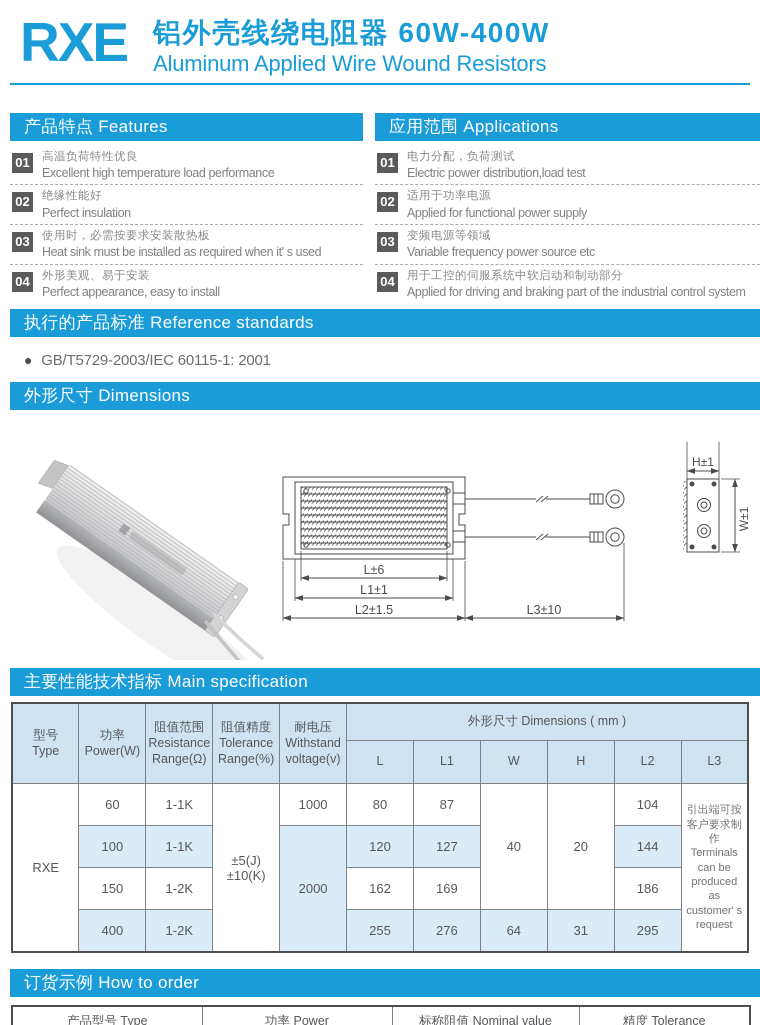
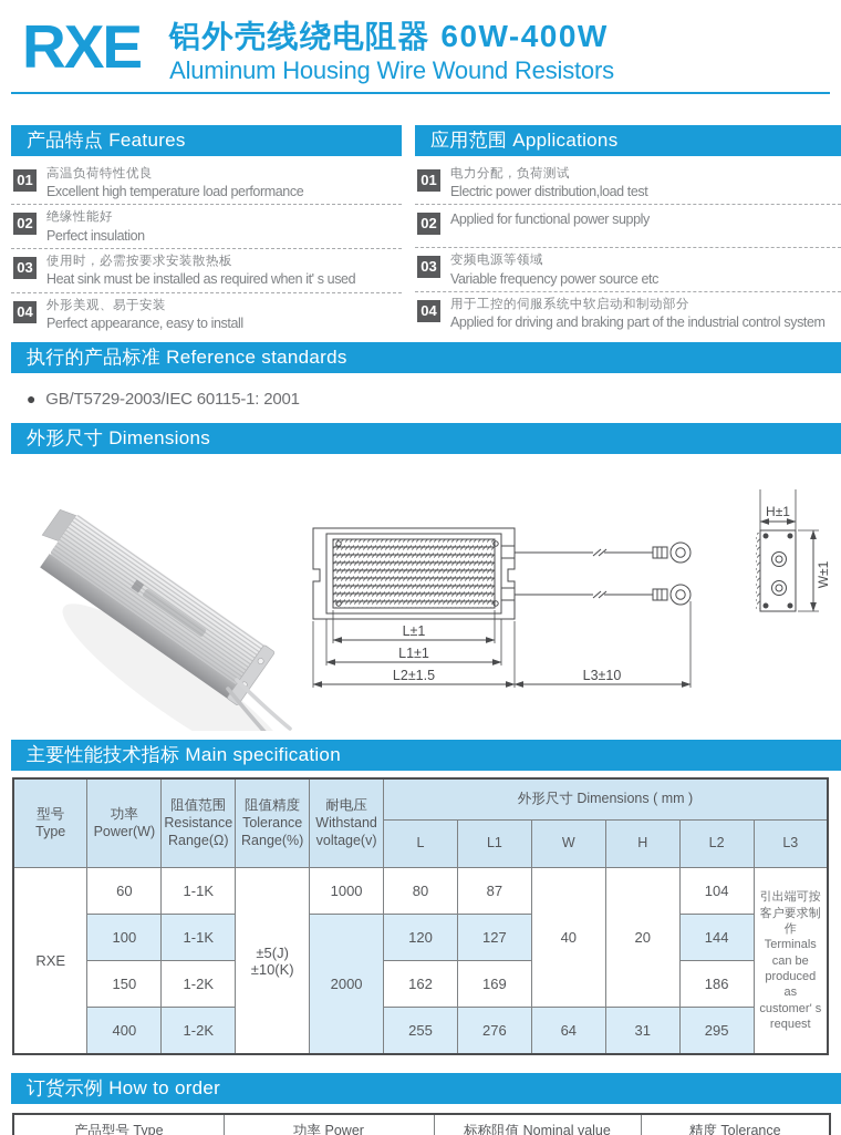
  RXE
  铝外壳线绕电阻器 60W-400W
- Aluminum Applied Wire Wound Resistors
+ Aluminum Housing Wire Wound Resistors
  产品特点 Features
  01
  高温负荷特性优良
  Excellent high temperature load performance
  02
  绝缘性能好
  Perfect insulation
  03
  使用时，必需按要求安装散热板
  Heat sink must be installed as required when it' s used
  04
  外形美观、易于安装
  Perfect appearance, easy to install
  应用范围 Applications
  01
  电力分配，负荷测试
  Electric power distribution,load test
  02
- 适用于功率电源
  Applied for functional power supply
  03
  变频电源等领域
  Variable frequency power source etc
  04
  用于工控的伺服系统中软启动和制动部分
  Applied for driving and braking part of the industrial control system
  执行的产品标准 Reference standards
  ● GB/T5729-2003/IEC 60115-1: 2001
  外形尺寸 Dimensions
- L±6
+ L±1
  L1±1
  L2±1.5
  L3±10
  H±1
  主要性能技术指标 Main specification
  型号 Type	功率 Power(W)	阻值范围 Resistance Range(Ω)	阻值精度 Tolerance Range(%)	耐电压 Withstand voltage(v)	外形尺寸 Dimensions ( mm )
  L	L1	W	H	L2	L3
  RXE	60	1-1K	±5(J) ±10(K)	1000	80	87	40	20	104	引出端可按客户要求制作 Terminals can be produced as customer' s request
  100	1-1K	2000	120	127	144
  150	1-2K	162	169	186
  400	1-2K	255	276	64	31	295
  订货示例 How to order
  产品型号 Type	功率 Power	标称阻值 Nominal value	精度 Tolerance
